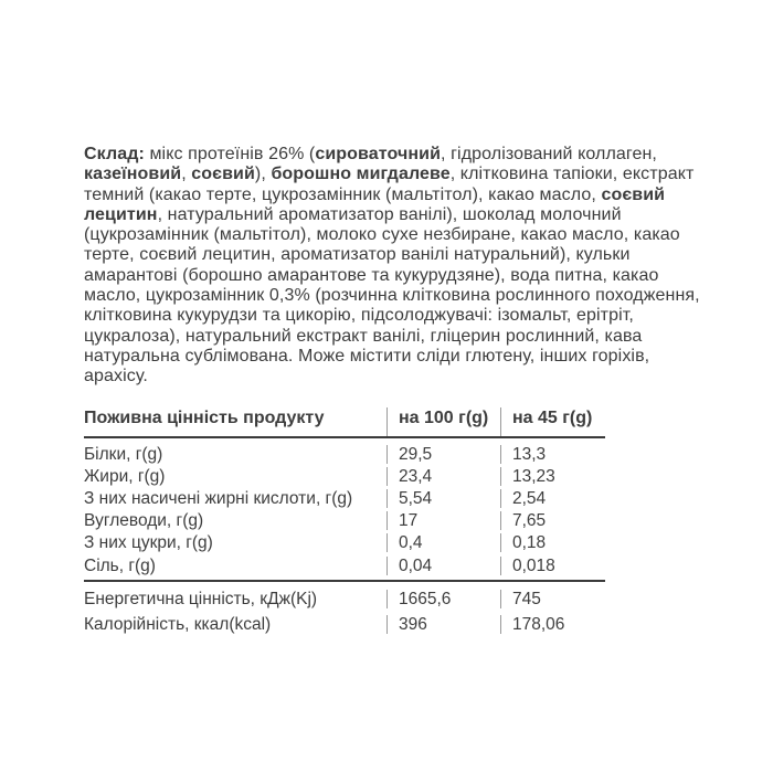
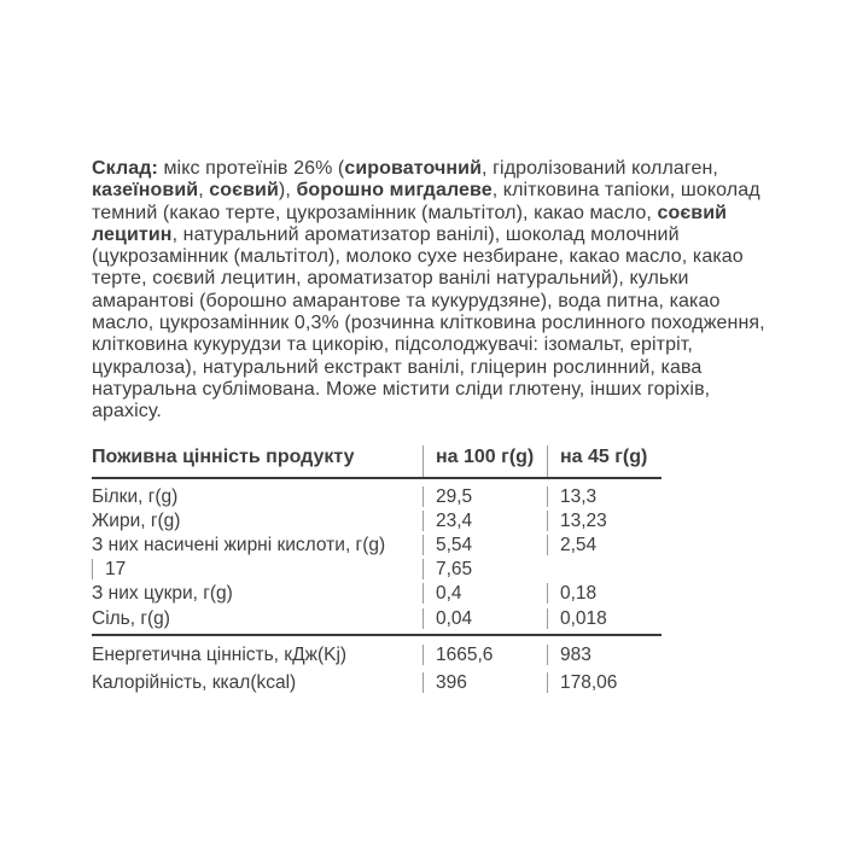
- Склад: мікс протеїнів 26% (сироваточний, гідролізований коллаген, казеїновий, соєвий), борошно мигдалеве, клітковина тапіоки, екстракт темний (какао терте, цукрозамінник (мальтітол), какао масло, соєвий лецитин, натуральний ароматизатор ванілі), шоколад молочний (цукрозамінник (мальтітол), молоко сухе незбиране, какао масло, какао терте, соєвий лецитин, ароматизатор ванілі натуральний), кульки амарантові (борошно амарантове та кукурудзяне), вода питна, какао масло, цукрозамінник 0,3% (розчинна клітковина рослинного походження, клітковина кукурудзи та цикорію, підсолоджувачі: ізомальт, ерітріт, цукралоза), натуральний екстракт ванілі, гліцерин рослинний, кава натуральна сублімована. Може містити сліди глютену, інших горіхів, арахісу.
+ Склад: мікс протеїнів 26% (сироваточний, гідролізований коллаген, казеїновий, соєвий), борошно мигдалеве, клітковина тапіоки, шоколад темний (какао терте, цукрозамінник (мальтітол), какао масло, соєвий лецитин, натуральний ароматизатор ванілі), шоколад молочний (цукрозамінник (мальтітол), молоко сухе незбиране, какао масло, какао терте, соєвий лецитин, ароматизатор ванілі натуральний), кульки амарантові (борошно амарантове та кукурудзяне), вода питна, какао масло, цукрозамінник 0,3% (розчинна клітковина рослинного походження, клітковина кукурудзи та цикорію, підсолоджувачі: ізомальт, ерітріт, цукралоза), натуральний екстракт ванілі, гліцерин рослинний, кава натуральна сублімована. Може містити сліди глютену, інших горіхів, арахісу.
  Поживна цінність продукту
  на 100 г(g)
  на 45 г(g)
  Білки, г(g)
  29,5
  13,3
  Жири, г(g)
  23,4
  13,23
  З них насичені жирні кислоти, г(g)
  5,54
  2,54
- Вуглеводи, г(g)
  17
  7,65
  З них цукри, г(g)
  0,4
  0,18
  Сіль, г(g)
  0,04
  0,018
  Енергетична цінність, кДж(Kj)
  1665,6
- 745
+ 983
  Калорійність, ккал(kcal)
  396
  178,06
